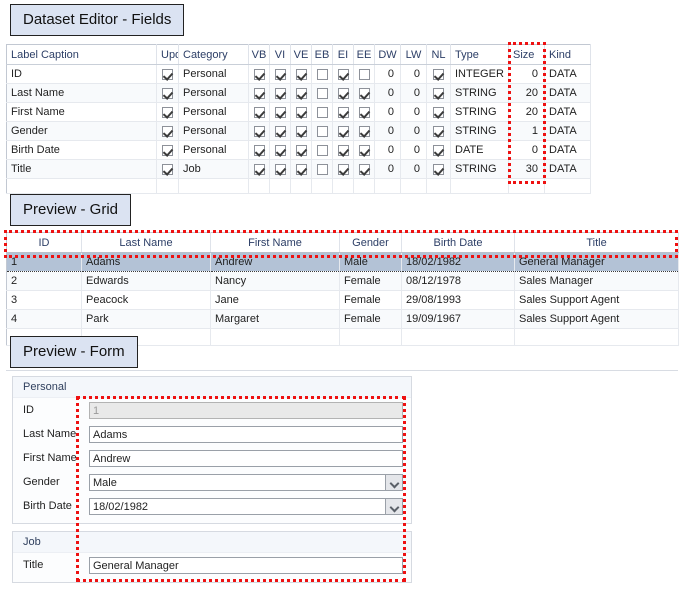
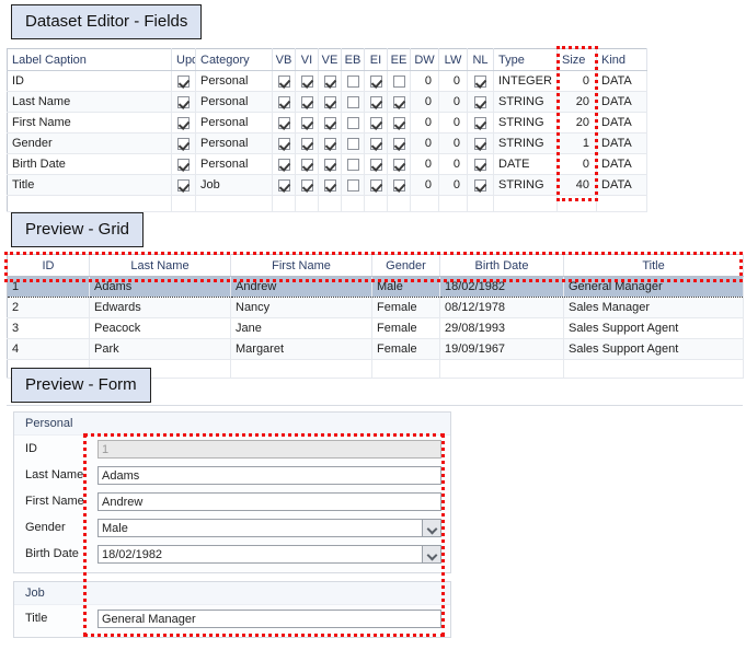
  Dataset Editor - Fields
  Label Caption	Up	Category	VB	VI	VE	EB	EI	EE	DW	LW	NL	Type	Size	Kind
  ID		Personal							0	0		INTEGER	0	DATA
  Last Name		Personal							0	0		STRING	20	DATA
  First Name		Personal							0	0		STRING	20	DATA
  Gender		Personal							0	0		STRING	1	DATA
  Birth Date		Personal							0	0		DATE	0	DATA
- Title		Job							0	0		STRING	30	DATA
+ Title		Job							0	0		STRING	40	DATA
  Preview - Grid
  ID	Last Name	First Name	Gender	Birth Date	Title
  1	Adams	Andrew	Male	18/02/1982	General Manager
  2	Edwards	Nancy	Female	08/12/1978	Sales Manager
  3	Peacock	Jane	Female	29/08/1993	Sales Support Agent
  4	Park	Margaret	Female	19/09/1967	Sales Support Agent
  Preview - Form
  Personal
  ID
  1
  Last Name
  Adams
  First Name
  Andrew
  Gender
  Male
  Birth Date
  18/02/1982
  Job
  Title
  General Manager
